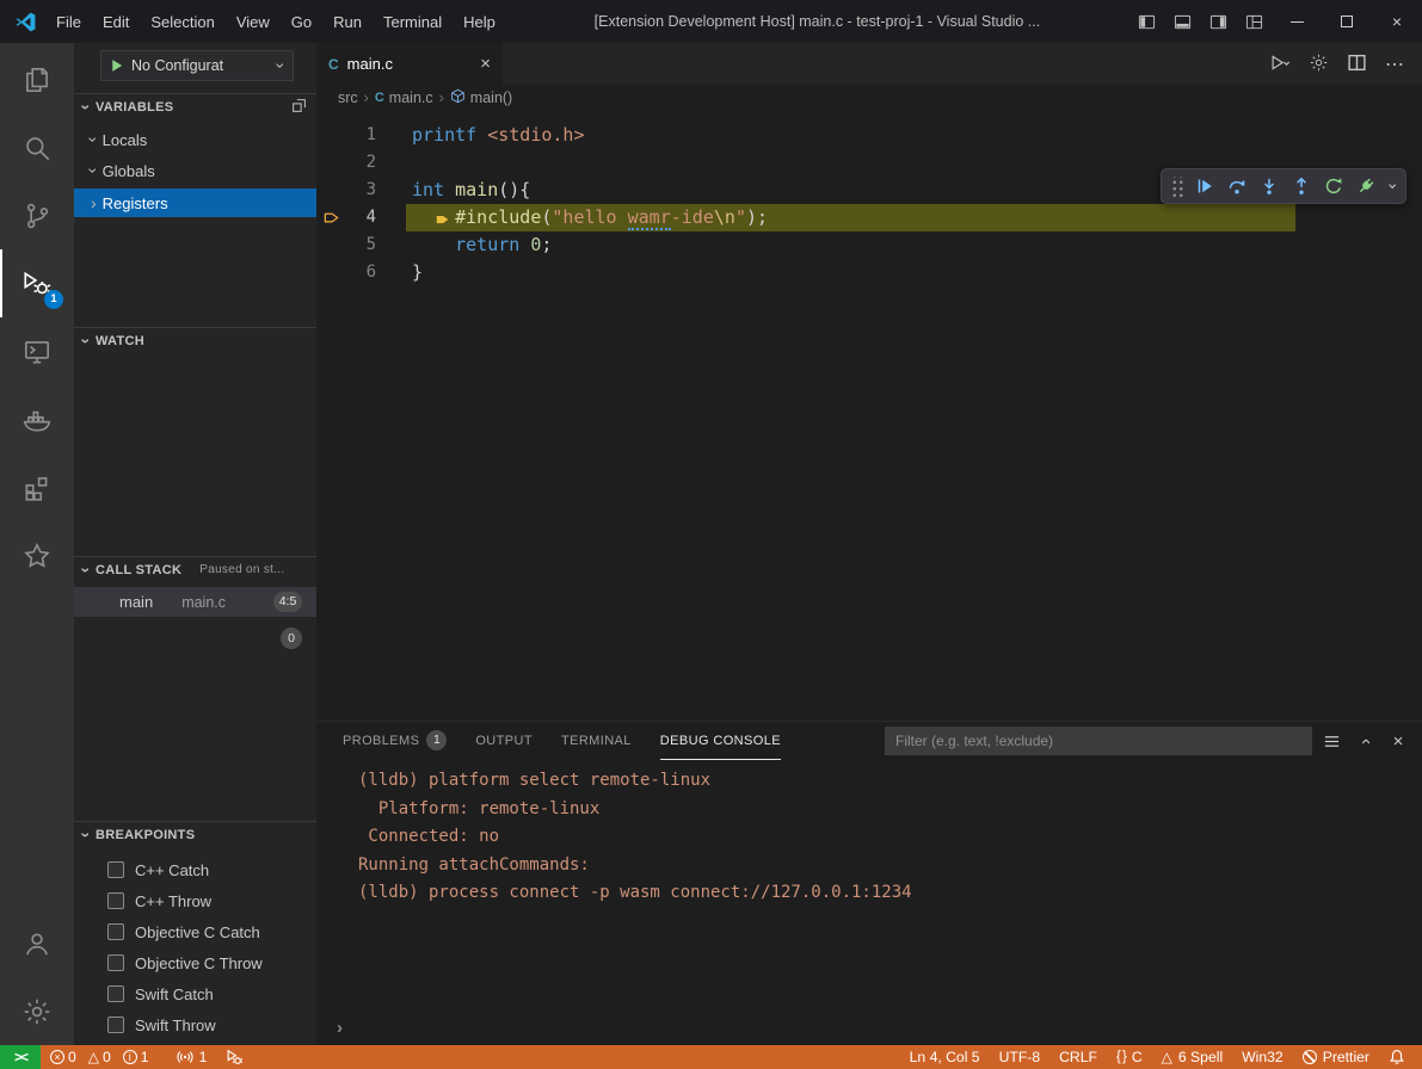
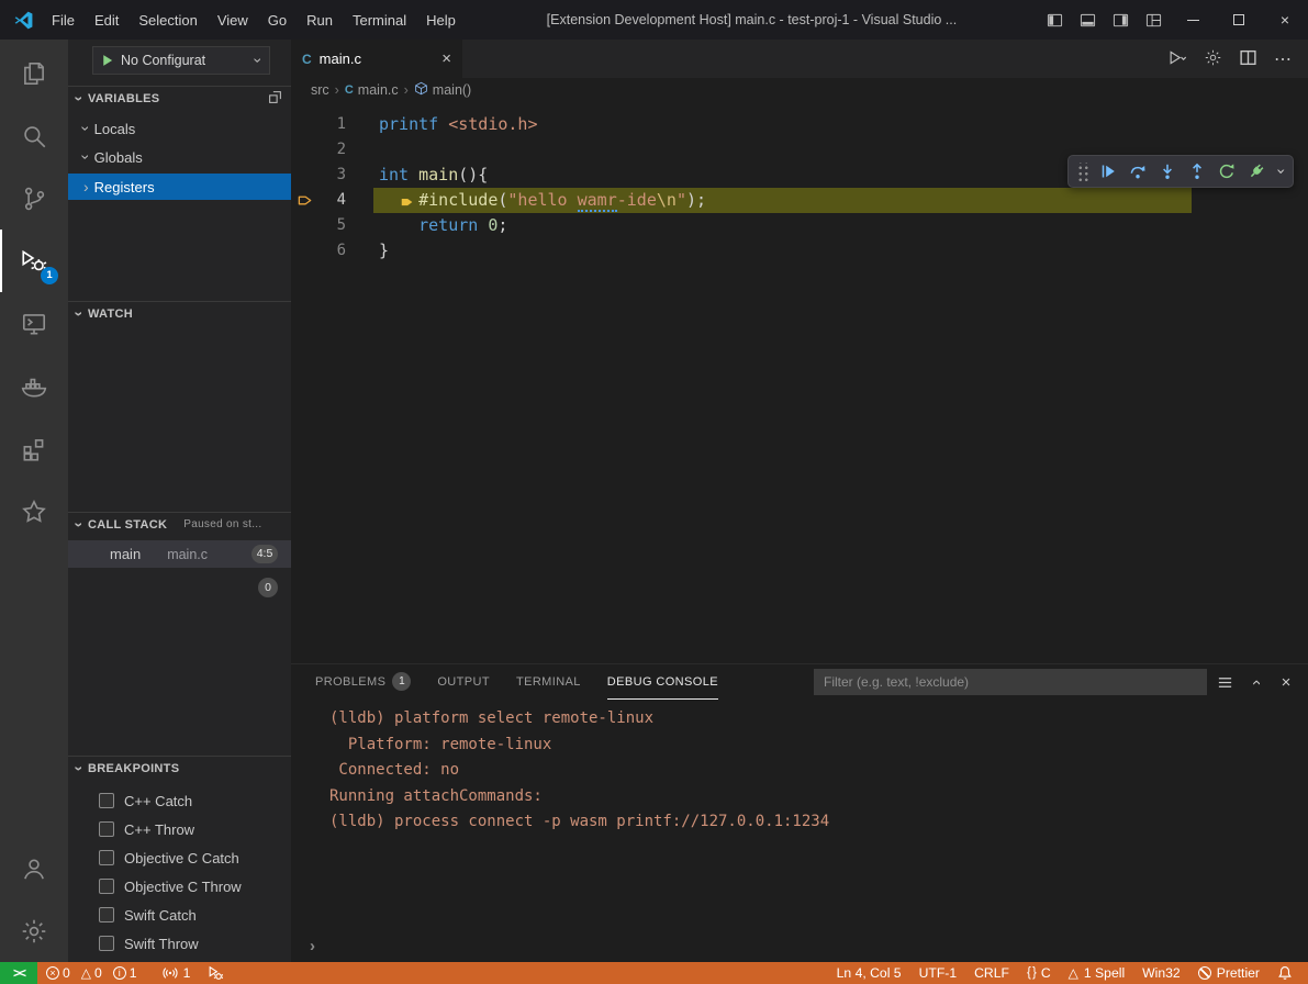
  File
  Edit
  Selection
  View
  Go
  Run
  Terminal
  Help
  [Extension Development Host] main.c - test-proj-1 - Visual Studio ...
  ×
  1
  No Configurat
  VARIABLES
  Locals
  Globals
  ›
  Registers
  WATCH
  CALL STACK
  Paused on st...
  main
  main.c
  4:5
  0
  BREAKPOINTS
  C++ Catch
  C++ Throw
  Objective C Catch
  Objective C Throw
  Swift Catch
  Swift Throw
  C
  main.c
  ×
  ⋯
  src
  ›
  C
  main.c
  ›
  main()
  1
  printf <stdio.h>
  2
  3
  int main(){
  4
  #include("hello wamr-ide\n");
  5
  return 0;
  6
  }
  PROBLEMS
  1
  OUTPUT
  TERMINAL
  DEBUG CONSOLE
  Filter (e.g. text, !exclude)
  ×
  (lldb) platform select remote-linux
  Platform: remote-linux
  Connected: no
  Running attachCommands:
- (lldb) process connect -p wasm connect://127.0.0.1:1234
+ (lldb) process connect -p wasm printf://127.0.0.1:1234
  ›
  ><
  ×
  0
  △
  0
  i
  1
  1
  Ln 4, Col 5
- UTF-8
+ UTF-1
  CRLF
  { }
  C
  △
- 6 Spell
+ 1 Spell
  Win32
  Prettier
